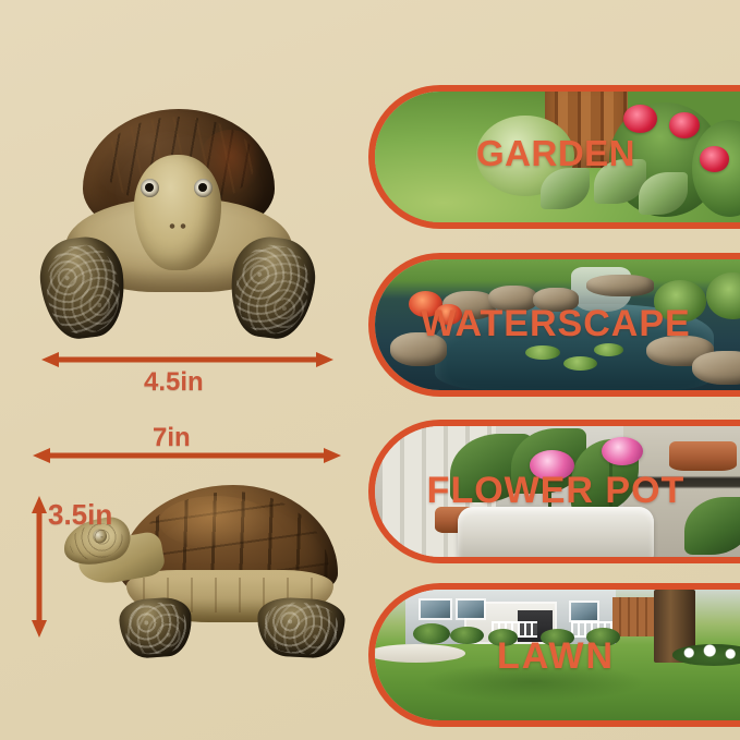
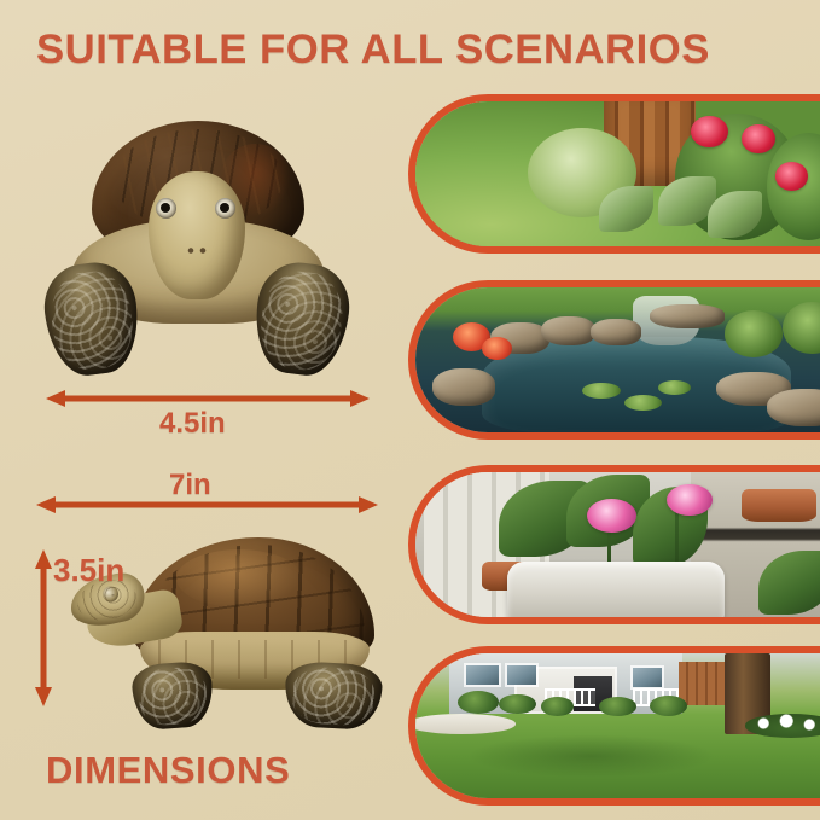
+ SUITABLE FOR ALL SCENARIOS
+ DIMENSIONS
  4.5in
  7in
  3.5in
- GARDEN
- WATERSCAPE
- FLOWER POT
- LAWN
